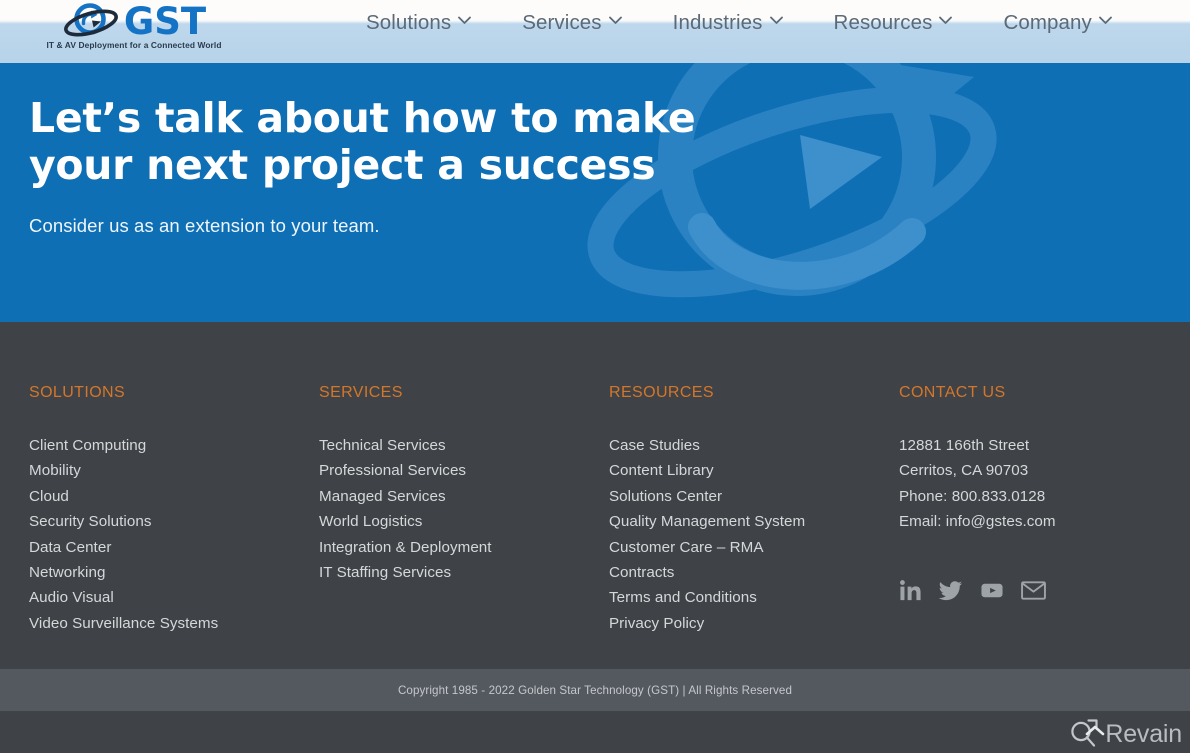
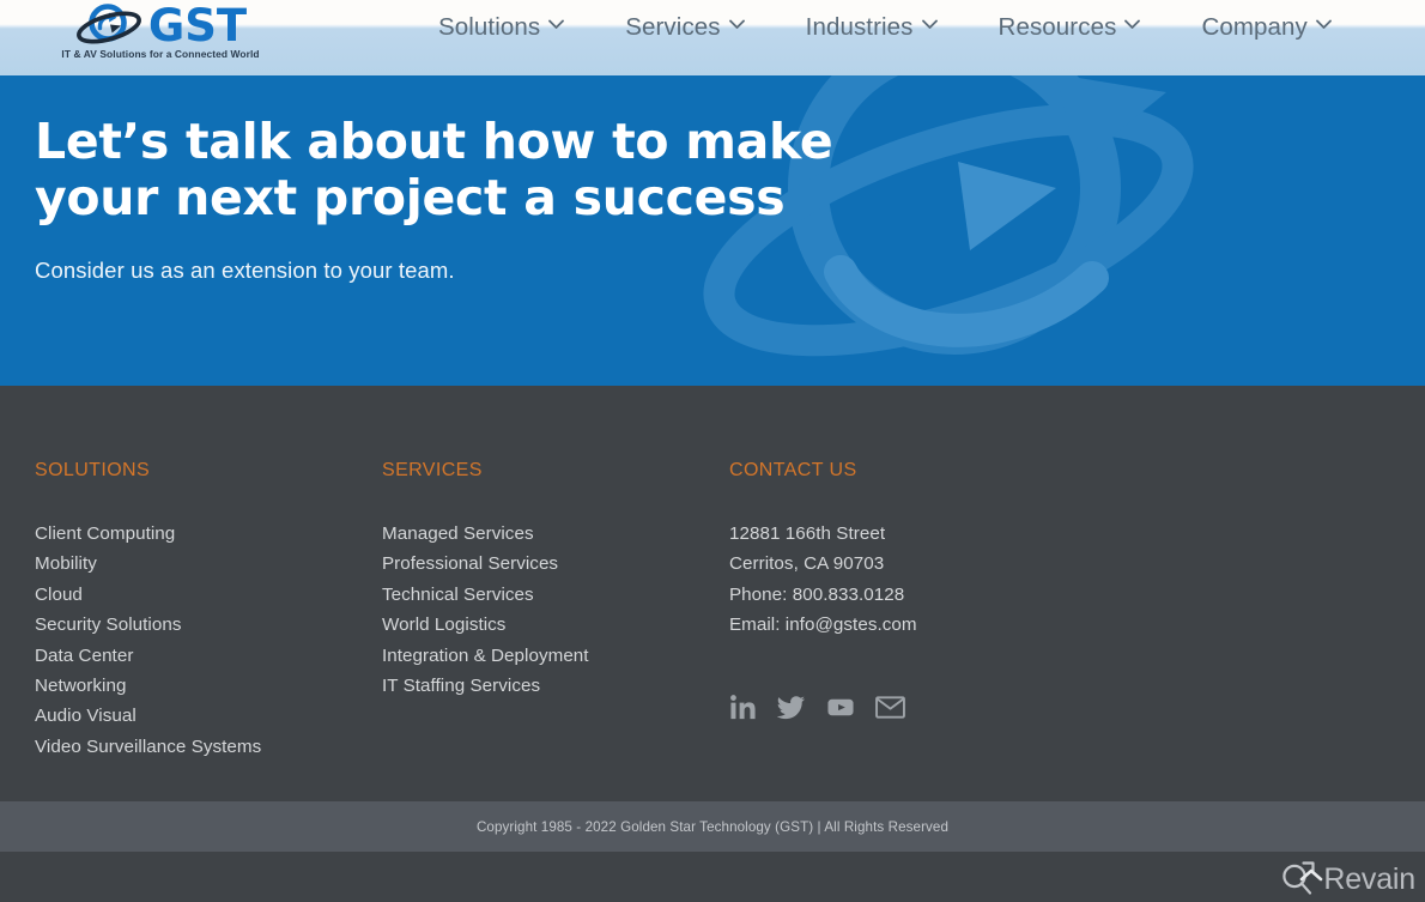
  GST
- IT & AV Deployment for a Connected World
+ IT & AV Solutions for a Connected World
  Solutions
  Services
  Industries
  Resources
  Company
  Let’s talk about how to make your next project a success
  Consider us as an extension to your team.
  SOLUTIONS
  Client Computing
  Mobility
  Cloud
  Security Solutions
  Data Center
  Networking
  Audio Visual
  Video Surveillance Systems
  SERVICES
- Technical Services
+ Managed Services
  Professional Services
- Managed Services
+ Technical Services
  World Logistics
  Integration & Deployment
  IT Staffing Services
- RESOURCES
- Case Studies
- Content Library
- Solutions Center
- Quality Management System
- Customer Care – RMA
- Contracts
- Terms and Conditions
- Privacy Policy
  CONTACT US
  12881 166th Street
  Cerritos, CA 90703
  Phone: 800.833.0128
  Email: info@gstes.com
  Copyright 1985 - 2022 Golden Star Technology (GST) | All Rights Reserved
  Revain
